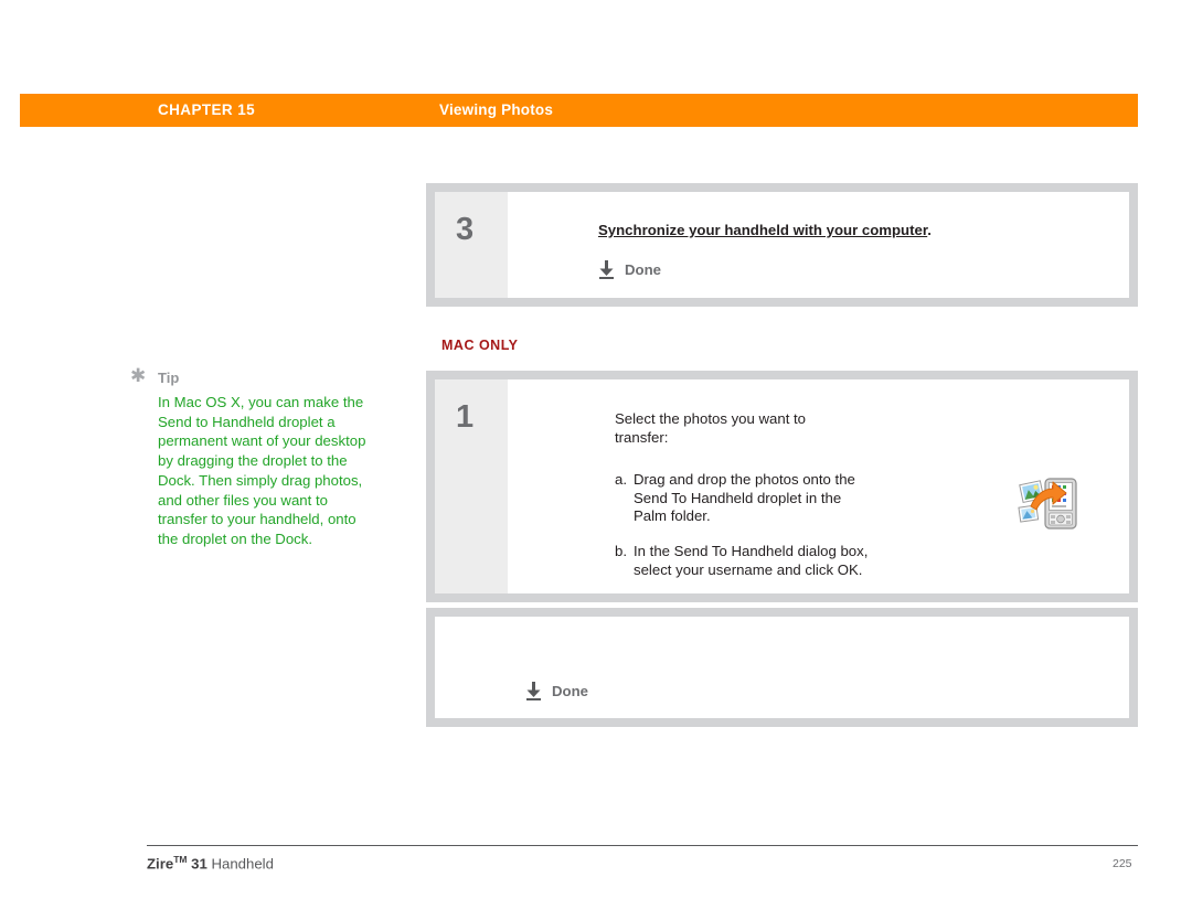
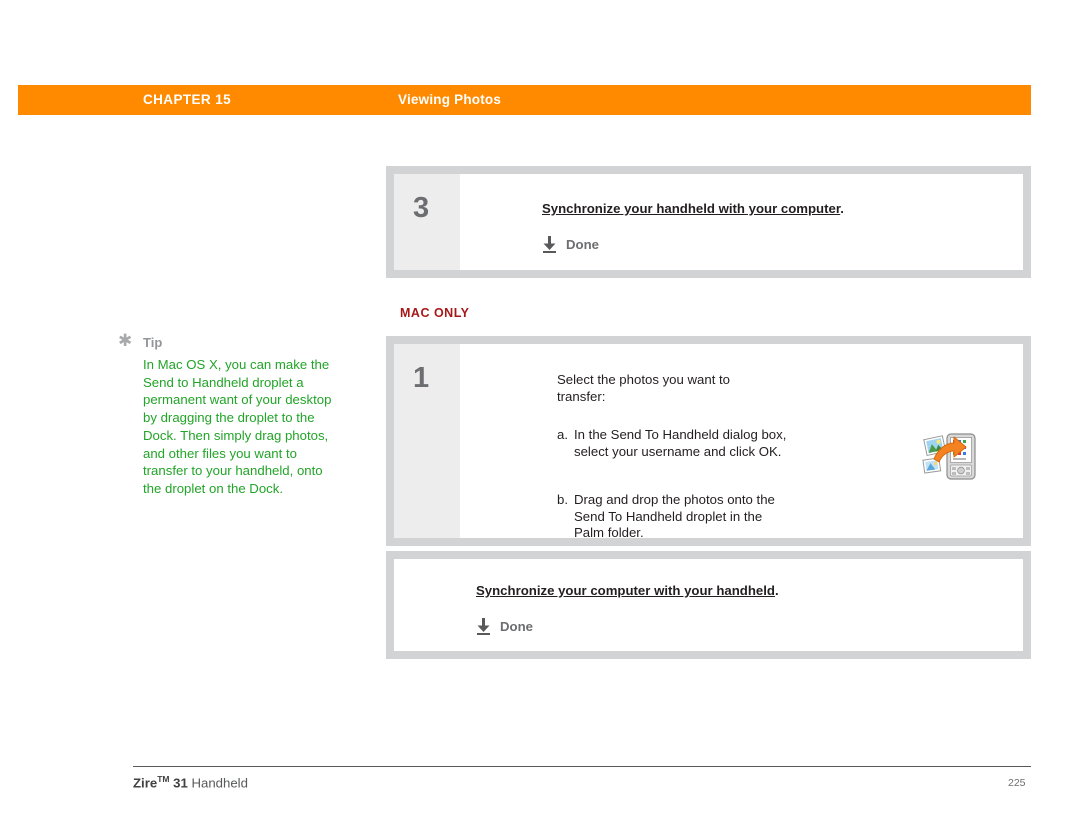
  CHAPTER 15
  Viewing Photos
  ✱
  Tip
  In Mac OS X, you can make the Send to Handheld droplet a permanent want of your desktop by dragging the droplet to the Dock. Then simply drag photos, and other files you want to transfer to your handheld, onto the droplet on the Dock.
  3
  Synchronize your handheld with your computer.
  Done
  MAC ONLY
  1
  Select the photos you want to transfer:
  a.
- Drag and drop the photos onto the Send To Handheld droplet in the Palm folder.
+ In the Send To Handheld dialog box, select your username and click OK.
  b.
- In the Send To Handheld dialog box, select your username and click OK.
+ Drag and drop the photos onto the Send To Handheld droplet in the Palm folder.
+ Synchronize your computer with your handheld.
  Done
  ZireTM 31 Handheld
  225
